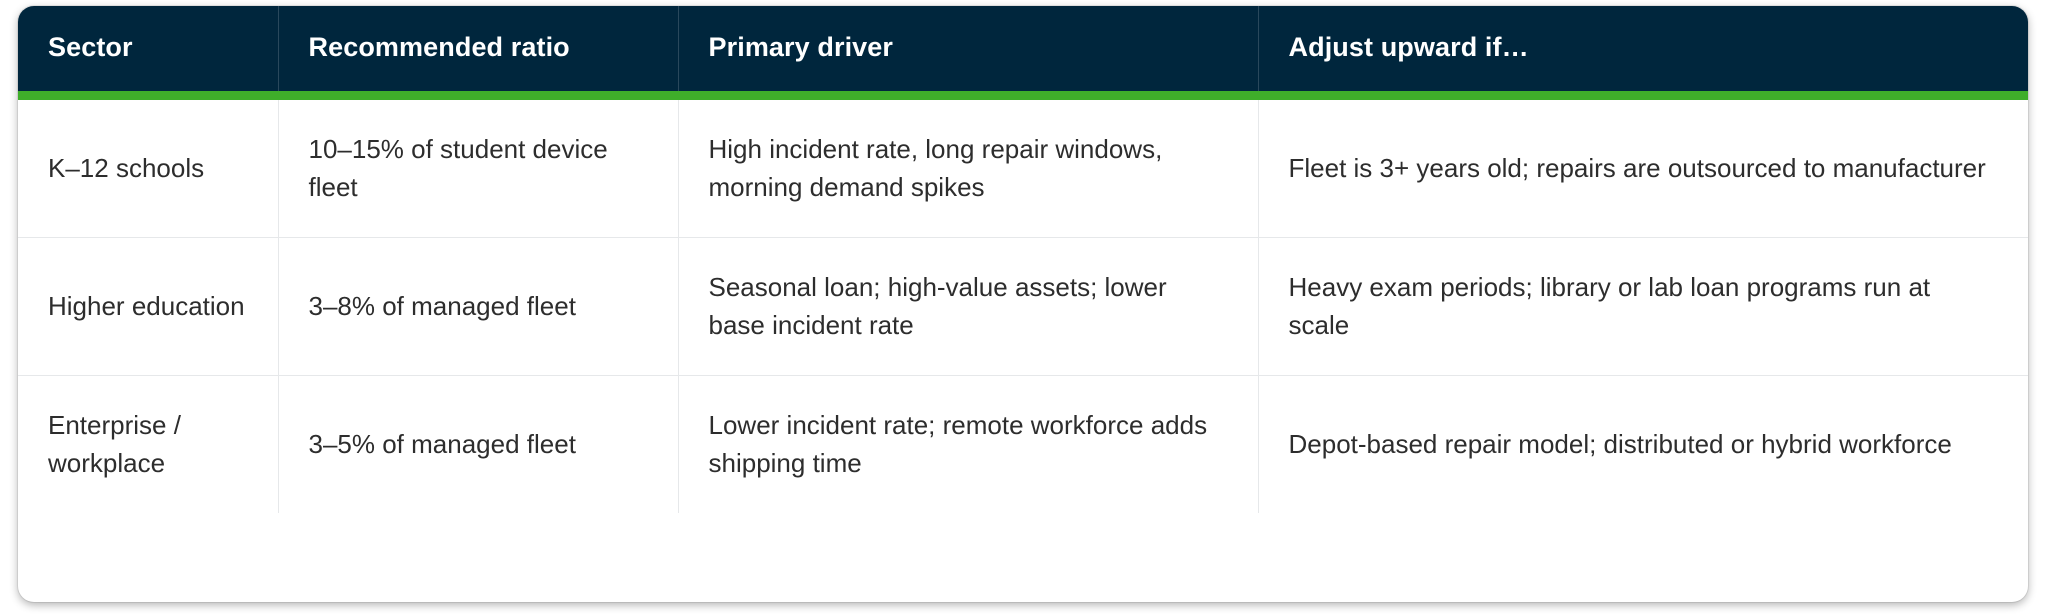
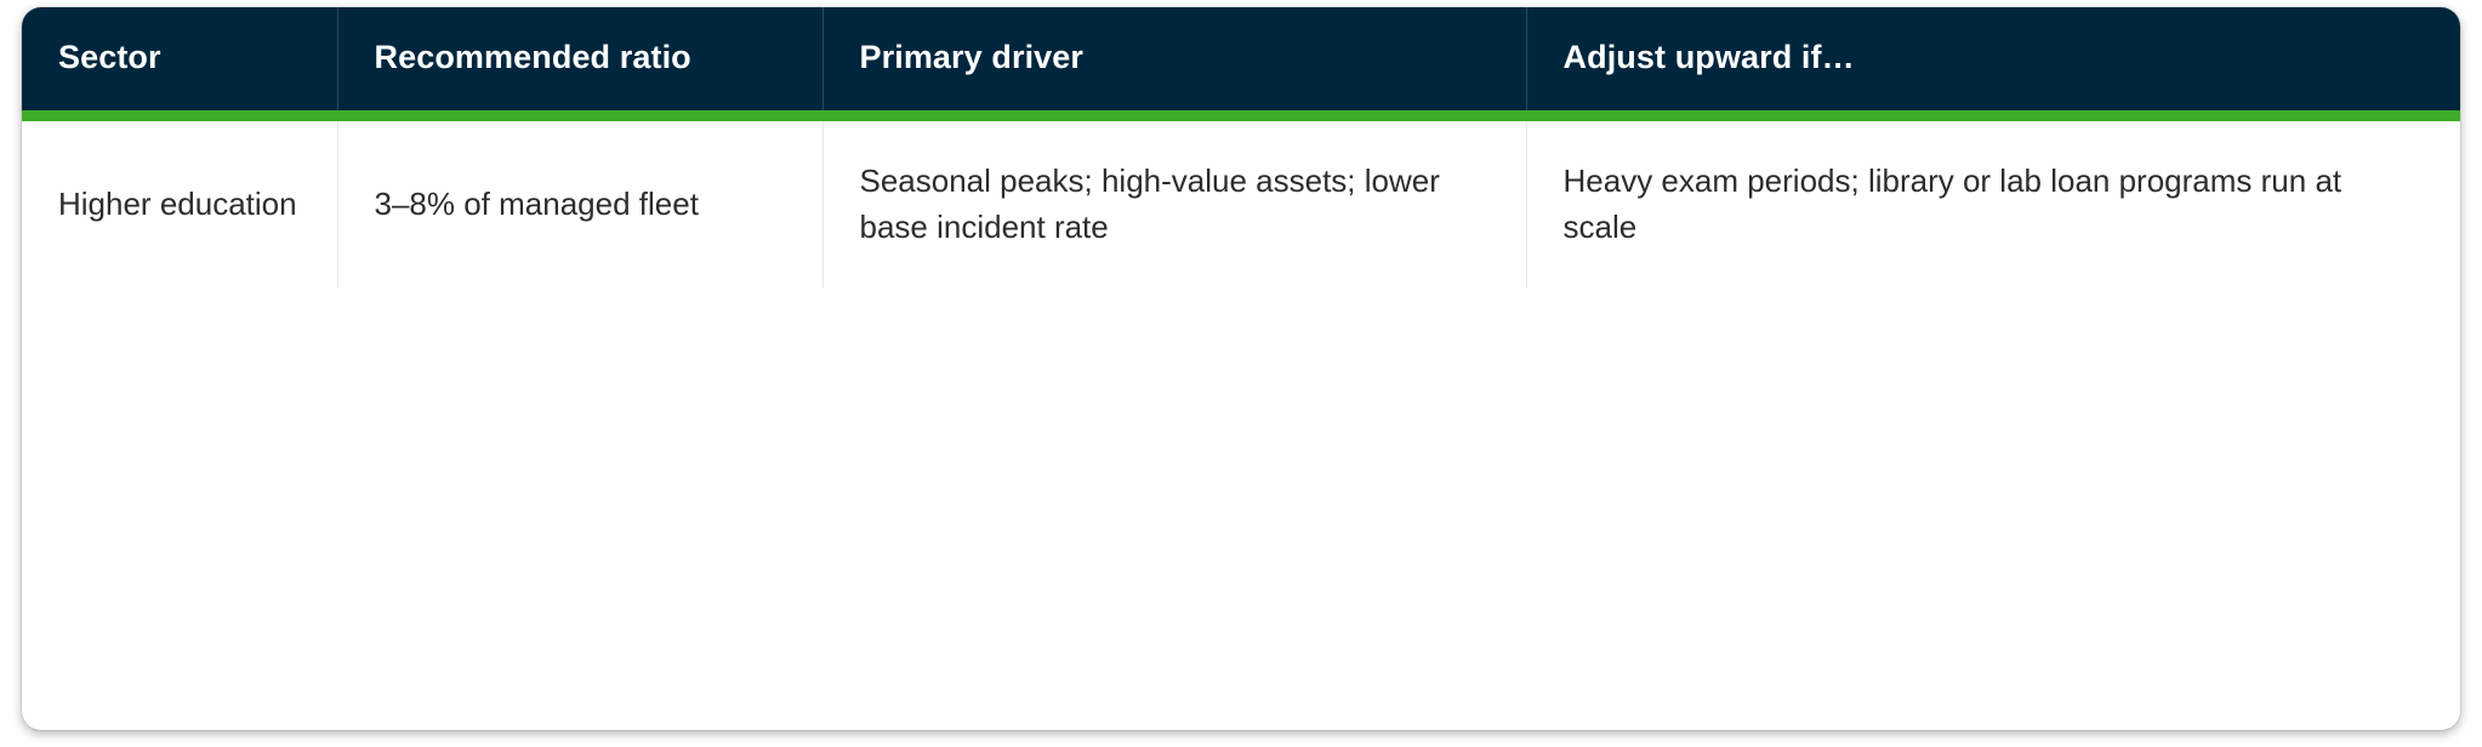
  Sector	Recommended ratio	Primary driver	Adjust upward if…
- K–12 schools	10–15% of student device fleet	High incident rate, long repair windows, morning demand spikes	Fleet is 3+ years old; repairs are outsourced to manufacturer
- Higher education	3–8% of managed fleet	Seasonal loan; high-value assets; lower base incident rate	Heavy exam periods; library or lab loan programs run at scale
+ Higher education	3–8% of managed fleet	Seasonal peaks; high-value assets; lower base incident rate	Heavy exam periods; library or lab loan programs run at scale
- Enterprise / workplace	3–5% of managed fleet	Lower incident rate; remote workforce adds shipping time	Depot-based repair model; distributed or hybrid workforce
